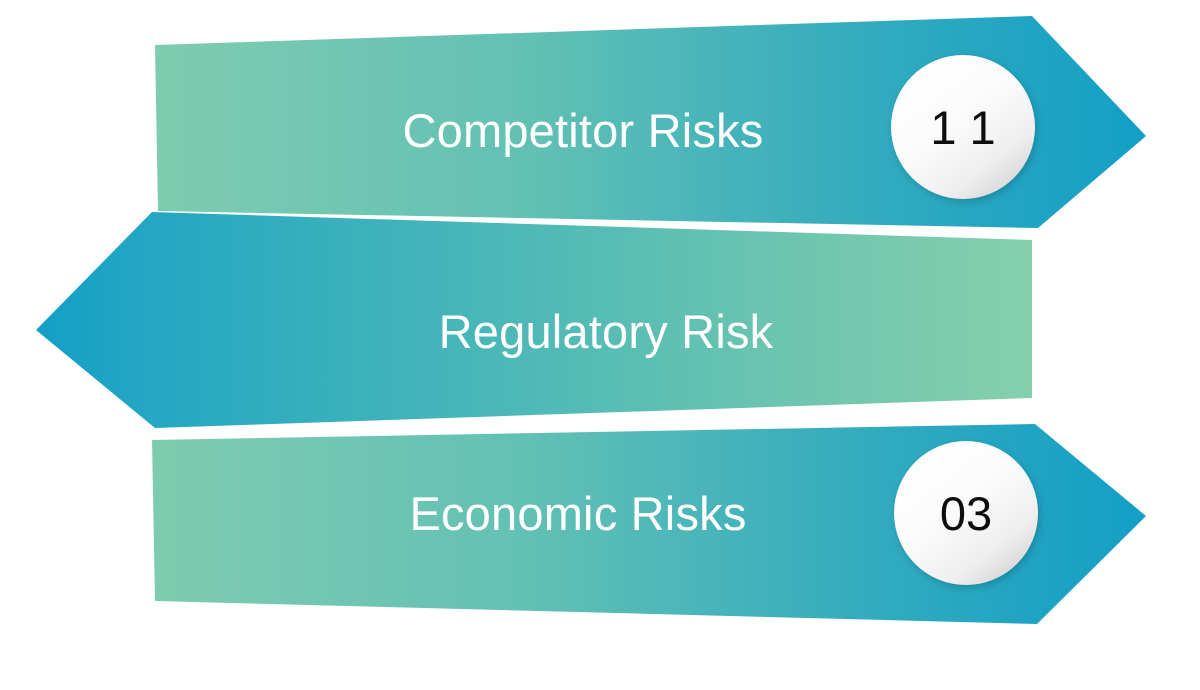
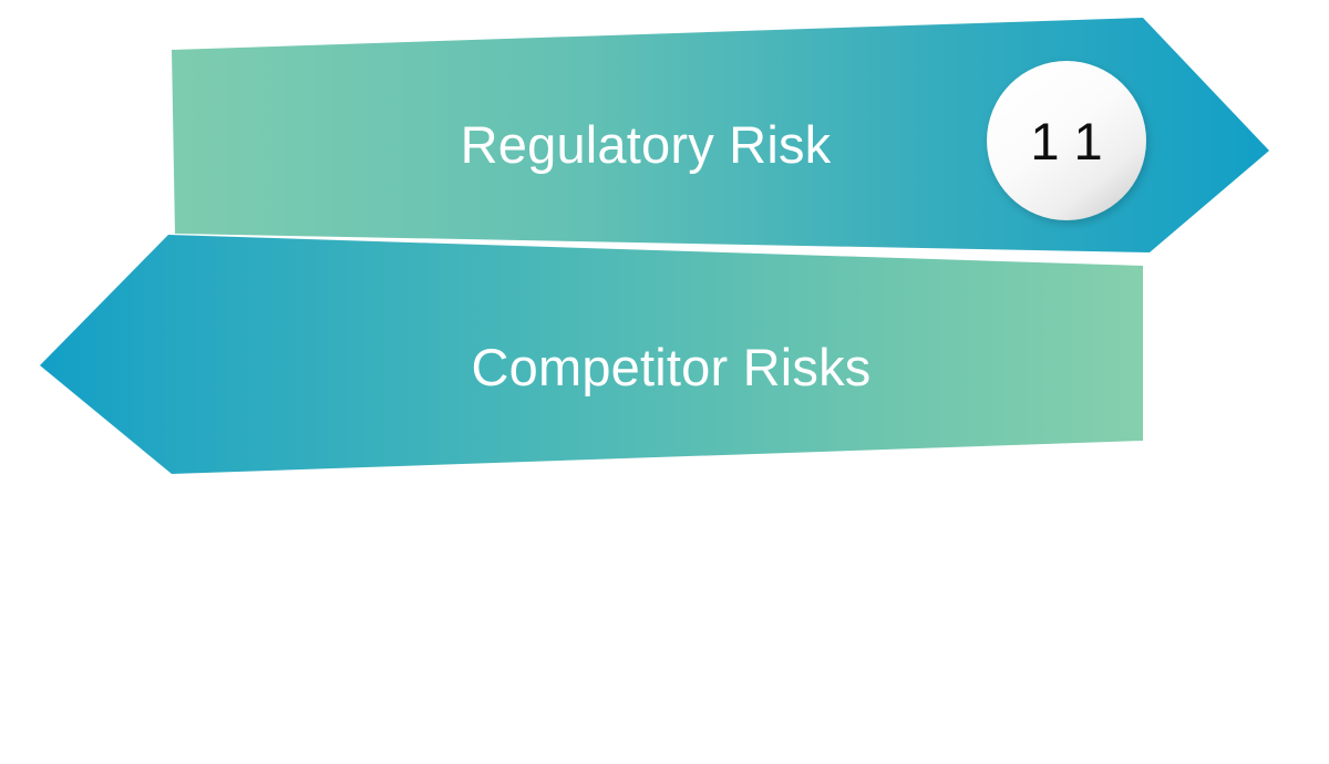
- Competitor Risks
+ Regulatory Risk
  1 1
- Regulatory Risk
+ Competitor Risks
- Economic Risks
- 03
